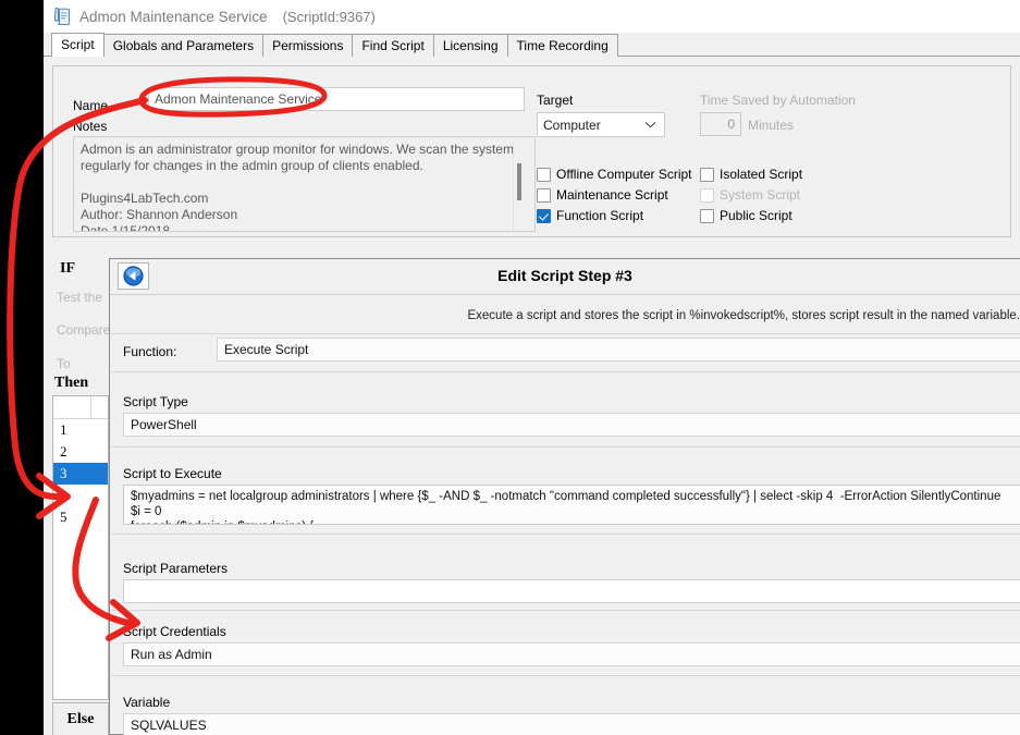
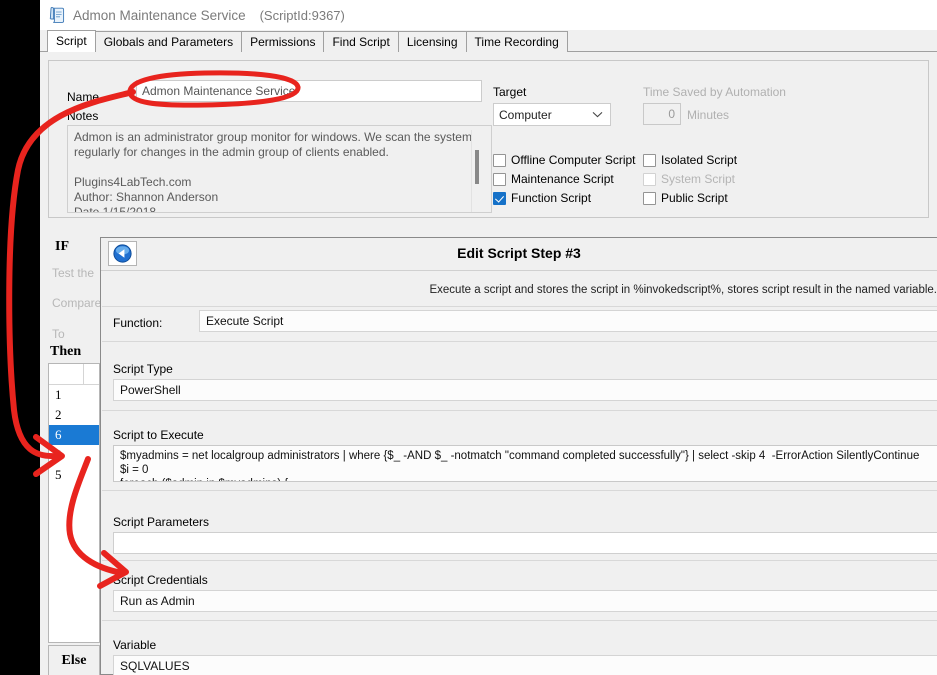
  Admon Maintenance Service
  (ScriptId:9367)
  Script
  Globals and Parameters
  Permissions
  Find Script
  Licensing
  Time Recording
  Name
  Admon Maintenance Service
  Notes
  Admon is an administrator group monitor for windows. We scan the system
  regularly for changes in the admin group of clients enabled.
  Plugins4LabTech.com
  Author: Shannon Anderson
  Target
  Computer
  Time Saved by Automation
  0
  Minutes
  Offline Computer Script
  Maintenance Script
  Function Script
  Isolated Script
  System Script
  Public Script
  IF
  Test the
  Compare
  To
  Then
  1
  2
- 3
+ 6
  5
  Else
  Edit Script Step #3
  Execute a script and stores the script in %invokedscript%, stores script result in the named variable.
  Function:
  Execute Script
  Script Type
  PowerShell
  Script to Execute
  $myadmins = net localgroup administrators | where {$_ -AND $_ -notmatch "command completed successfully"} | select -skip 4 -ErrorAction SilentlyContinue
  $i = 0
  Script Parameters
  cript Credentials
  Run as Admin
  Variable
  SQLVALUES
